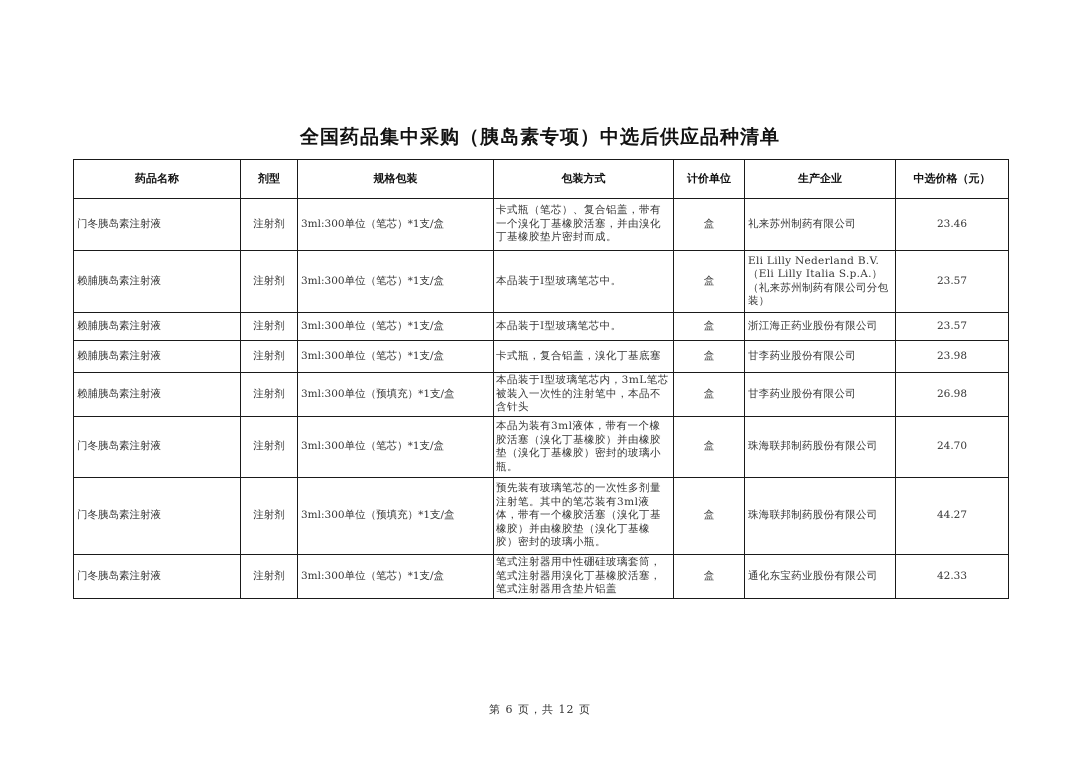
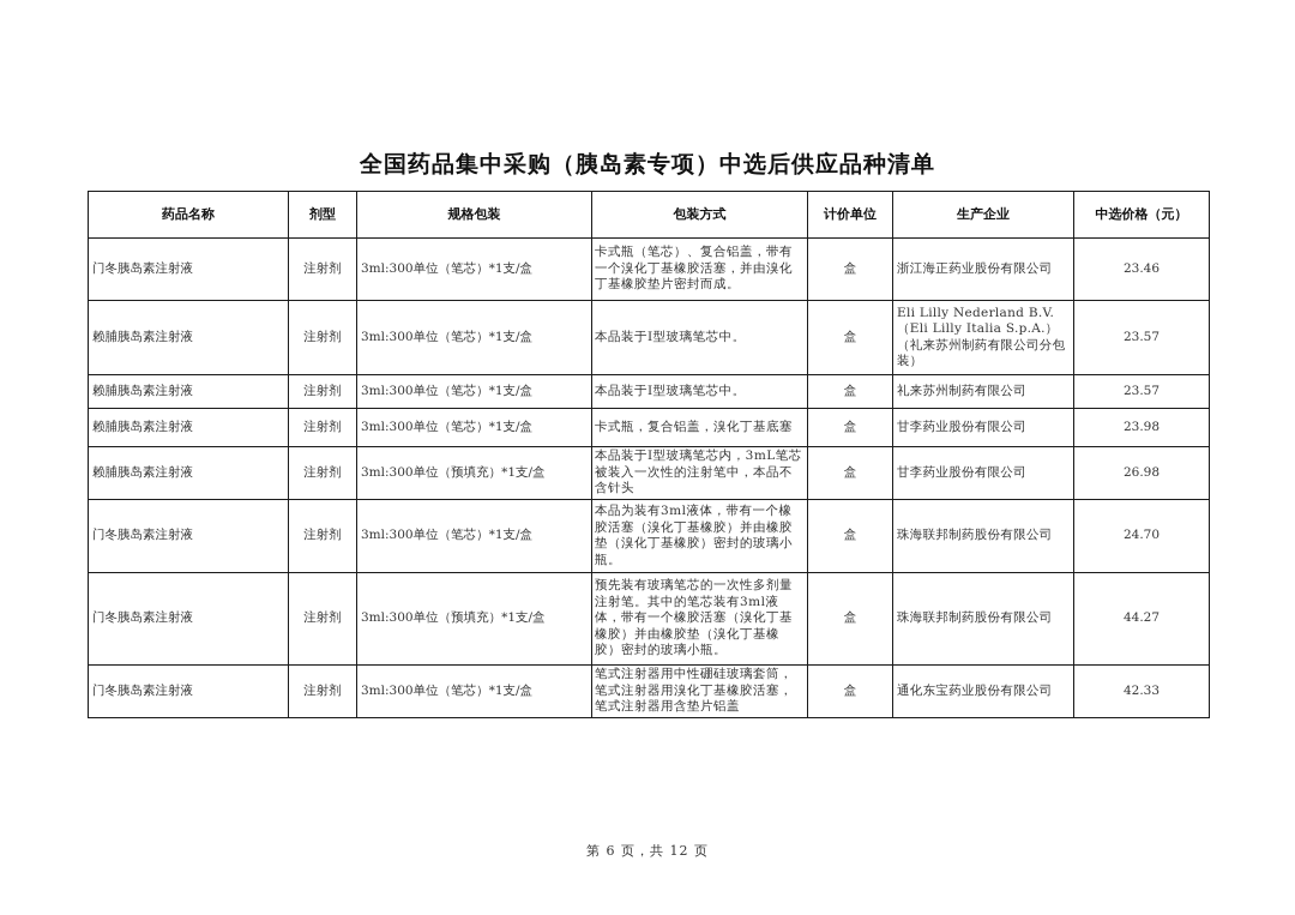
  全国药品集中采购（胰岛素专项）中选后供应品种清单
  药品名称	剂型	规格包装	包装方式	计价单位	生产企业	中选价格（元）
- 门冬胰岛素注射液	注射剂	3ml:300单位（笔芯）*1支/盒	卡式瓶（笔芯）、复合铝盖，带有一个溴化丁基橡胶活塞，并由溴化丁基橡胶垫片密封而成。	盒	礼来苏州制药有限公司	23.46
+ 门冬胰岛素注射液	注射剂	3ml:300单位（笔芯）*1支/盒	卡式瓶（笔芯）、复合铝盖，带有一个溴化丁基橡胶活塞，并由溴化丁基橡胶垫片密封而成。	盒	浙江海正药业股份有限公司	23.46
  赖脯胰岛素注射液	注射剂	3ml:300单位（笔芯）*1支/盒	本品装于Ⅰ型玻璃笔芯中。	盒	Eli Lilly Nederland B.V.（Eli Lilly Italia S.p.A.）（礼来苏州制药有限公司分包装）	23.57
- 赖脯胰岛素注射液	注射剂	3ml:300单位（笔芯）*1支/盒	本品装于Ⅰ型玻璃笔芯中。	盒	浙江海正药业股份有限公司	23.57
+ 赖脯胰岛素注射液	注射剂	3ml:300单位（笔芯）*1支/盒	本品装于Ⅰ型玻璃笔芯中。	盒	礼来苏州制药有限公司	23.57
  赖脯胰岛素注射液	注射剂	3ml:300单位（笔芯）*1支/盒	卡式瓶，复合铝盖，溴化丁基底塞	盒	甘李药业股份有限公司	23.98
  赖脯胰岛素注射液	注射剂	3ml:300单位（预填充）*1支/盒	本品装于Ⅰ型玻璃笔芯内，3mL笔芯被装入一次性的注射笔中，本品不含针头	盒	甘李药业股份有限公司	26.98
  门冬胰岛素注射液	注射剂	3ml:300单位（笔芯）*1支/盒	本品为装有3ml液体，带有一个橡胶活塞（溴化丁基橡胶）并由橡胶垫（溴化丁基橡胶）密封的玻璃小瓶。	盒	珠海联邦制药股份有限公司	24.70
  门冬胰岛素注射液	注射剂	3ml:300单位（预填充）*1支/盒	预先装有玻璃笔芯的一次性多剂量注射笔。其中的笔芯装有3ml液体，带有一个橡胶活塞（溴化丁基橡胶）并由橡胶垫（溴化丁基橡胶）密封的玻璃小瓶。	盒	珠海联邦制药股份有限公司	44.27
  门冬胰岛素注射液	注射剂	3ml:300单位（笔芯）*1支/盒	笔式注射器用中性硼硅玻璃套筒，笔式注射器用溴化丁基橡胶活塞，笔式注射器用含垫片铝盖	盒	通化东宝药业股份有限公司	42.33
  第 6 页，共 12 页
